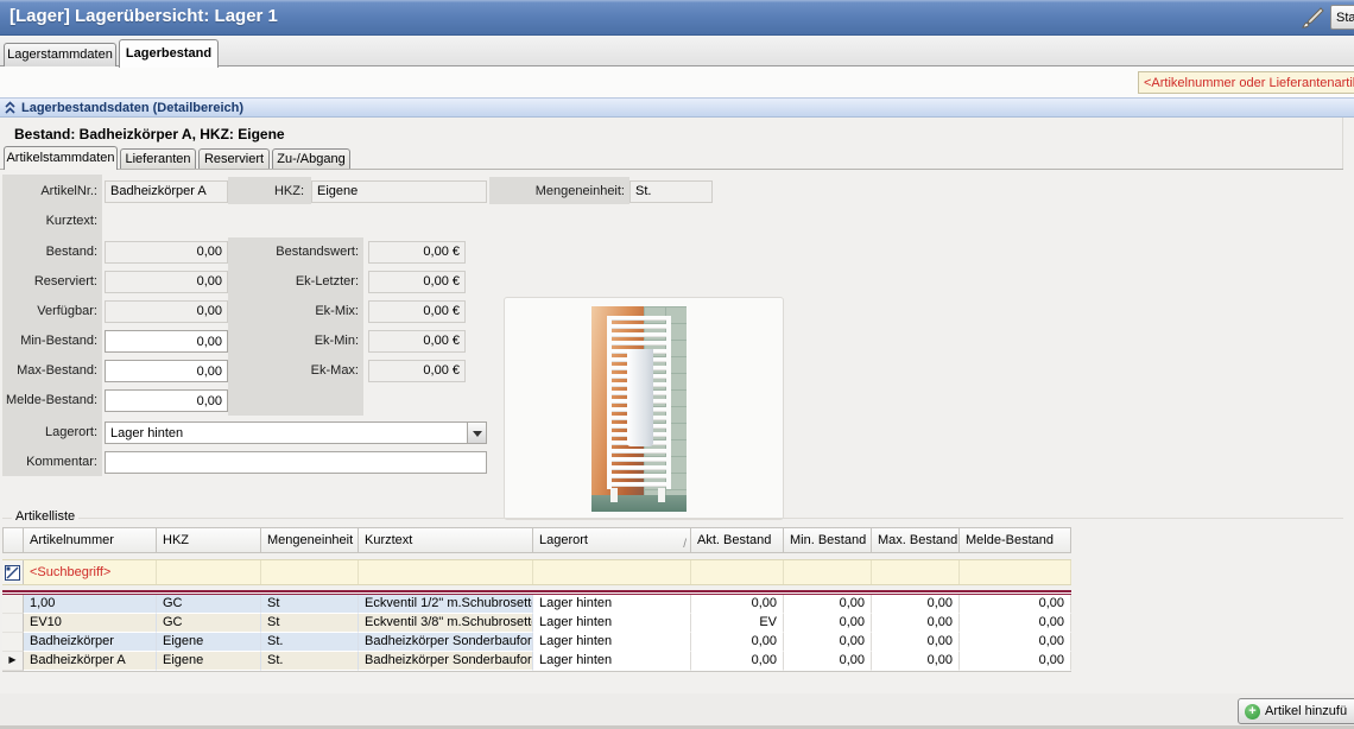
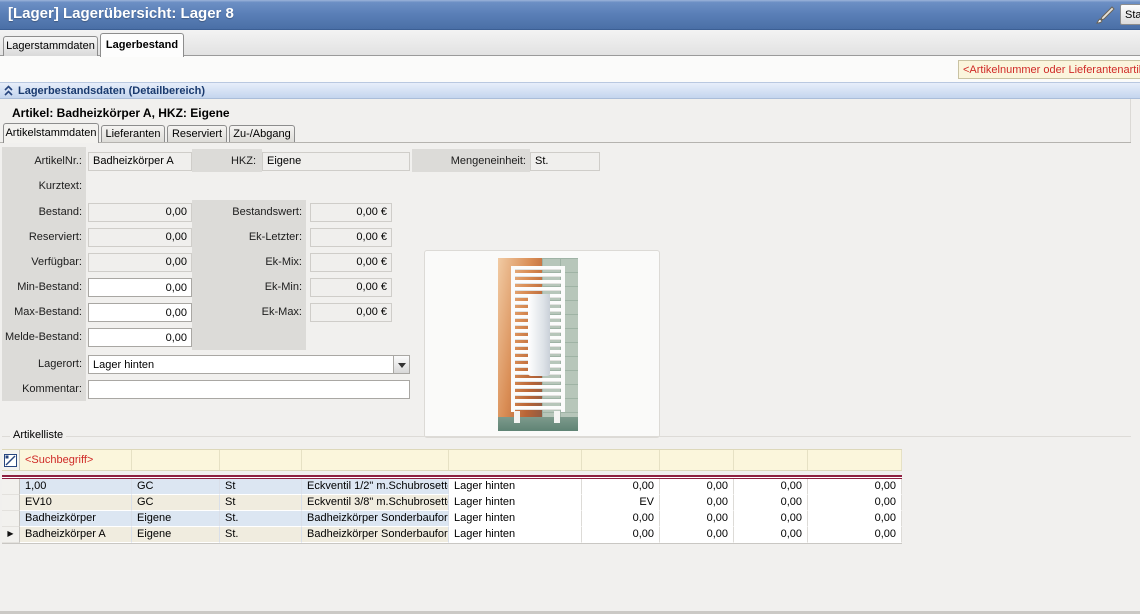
- [Lager] Lagerübersicht: Lager 1
+ [Lager] Lagerübersicht: Lager 8
  Sta
  Lagerstammdaten
  Lagerbestand
  <Artikelnummer oder Lieferantenarti
  Lagerbestandsdaten (Detailbereich)
- Bestand: Badheizkörper A, HKZ: Eigene
+ Artikel: Badheizkörper A, HKZ: Eigene
  Artikelstammdaten
  Lieferanten
  Reserviert
  Zu-/Abgang
  ArtikelNr.:
  Badheizkörper A
  HKZ:
  Eigene
  Mengeneinheit:
  St.
  Kurztext:
  Bestand:
  0,00
  Reserviert:
  0,00
  Verfügbar:
  0,00
  Min-Bestand:
  0,00
  Max-Bestand:
  0,00
  Melde-Bestand:
  0,00
  Bestandswert:
  0,00 €
  Ek-Letzter:
  0,00 €
  Ek-Mix:
  0,00 €
  Ek-Min:
  0,00 €
  Ek-Max:
  0,00 €
  Lagerort:
  Lager hinten
  Kommentar:
  Artikelliste
- Artikelnummer
- HKZ
- Mengeneinheit
- Kurztext
- Lagerort
- /
- Akt. Bestand
- Min. Bestand
- Max. Bestand
- Melde-Bestand
  <Suchbegriff>
  1,00
  GC
  St
  Eckventil 1/2" m.Schubrosett
  Lager hinten
  0,00
  0,00
  0,00
  0,00
  EV10
  GC
  St
  Eckventil 3/8" m.Schubrosett
  Lager hinten
  EV
  0,00
  0,00
  0,00
  Badheizkörper
  Eigene
  St.
  Badheizkörper Sonderbaufor
  Lager hinten
  0,00
  0,00
  0,00
  0,00
  ▶
  Badheizkörper A
  Eigene
  St.
  Badheizkörper Sonderbaufor
  Lager hinten
  0,00
  0,00
  0,00
  0,00
- +
- Artikel hinzufü
